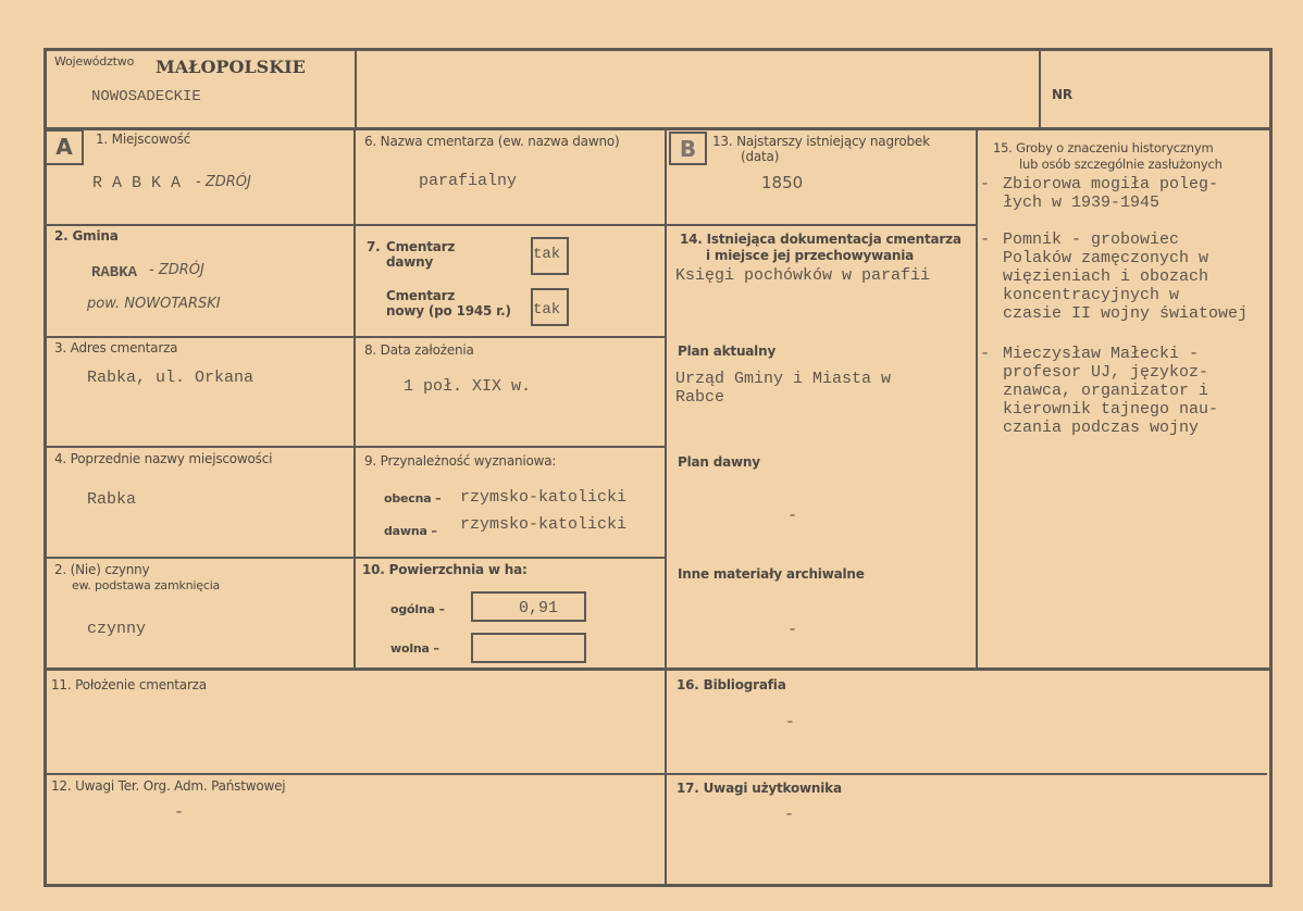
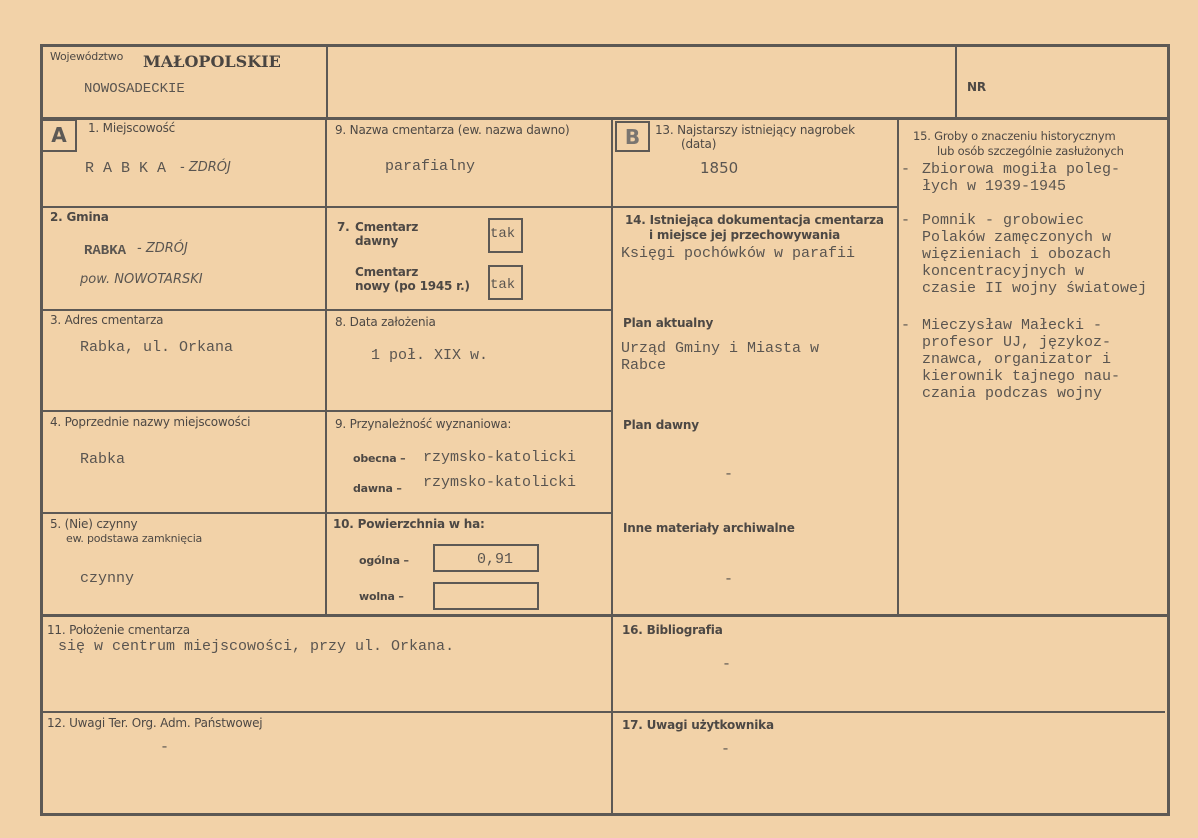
  Województwo
  MAŁOPOLSKIE
  NOWOSADECKIE
  NR
  A
  1. Miejscowość
  R A B K A
  - ZDRÓJ
  2. Gmina
  RABKA
  - ZDRÓJ
  pow. NOWOTARSKI
  3. Adres cmentarza
  Rabka, ul. Orkana
  4. Poprzednie nazwy miejscowości
  Rabka
- 2. (Nie) czynny
+ 5. (Nie) czynny
  ew. podstawa zamknięcia
  czynny
- 6. Nazwa cmentarza (ew. nazwa dawno)
+ 9. Nazwa cmentarza (ew. nazwa dawno)
  parafialny
  7.
  Cmentarz
  dawny
  tak
  Cmentarz
  nowy (po 1945 r.)
  tak
  8. Data założenia
  1 poł. XIX w.
  9. Przynależność wyznaniowa:
  obecna –
  rzymsko-katolicki
  dawna –
  rzymsko-katolicki
  10. Powierzchnia w ha:
  ogólna –
  0,91
  wolna –
  11. Położenie cmentarza
+ się w centrum miejscowości, przy ul. Orkana.
  12. Uwagi Ter. Org. Adm. Państwowej
  -
  B
  13. Najstarszy istniejący nagrobek
  (data)
  1850
  14. Istniejąca dokumentacja cmentarza
  i miejsce jej przechowywania
  Księgi pochówków w parafii
  Plan aktualny
  Urząd Gminy i Miasta w
  Rabce
  Plan dawny
  -
  Inne materiały archiwalne
  -
  15. Groby o znaczeniu historycznym
  lub osób szczególnie zasłużonych
  -
  Zbiorowa mogiła poleg-
  łych w 1939-1945
  -
  Pomnik - grobowiec
  Polaków zamęczonych w
  więzieniach i obozach
  koncentracyjnych w
  czasie II wojny światowej
  -
  Mieczysław Małecki -
  profesor UJ, językoz-
  znawca, organizator i
  kierownik tajnego nau-
  czania podczas wojny
  16. Bibliografia
  -
  17. Uwagi użytkownika
  -
